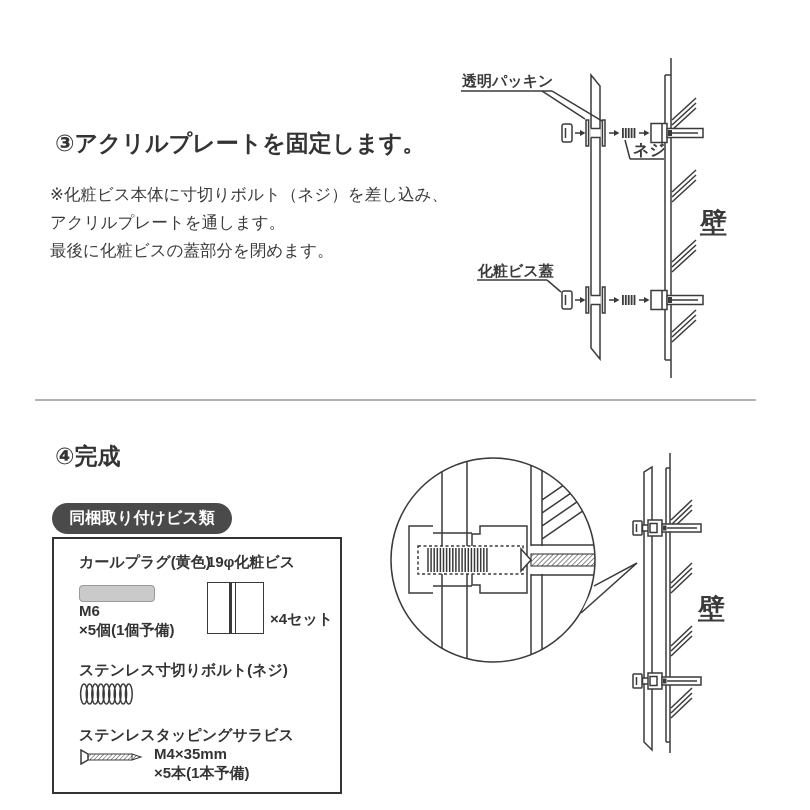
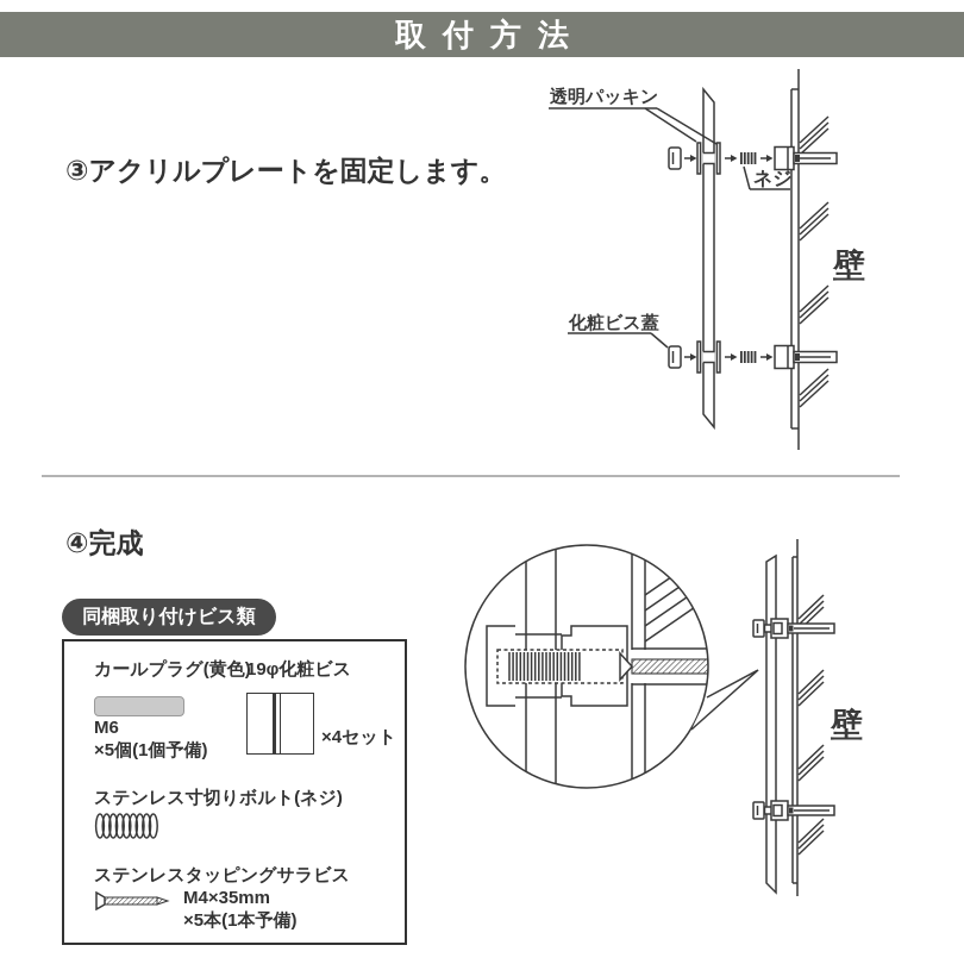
+ 取付方法
  ③アクリルプレートを固定します。
- ※化粧ビス本体に寸切りボルト（ネジ）を差し込み、
- アクリルプレートを通します。
- 最後に化粧ビスの蓋部分を閉めます。
  透明パッキン
  ネジ
  化粧ビス蓋
  壁
  ④完成
  同梱取り付けビス類
  カールプラグ(黄色)
  M6
  ×5個(1個予備)
  19φ化粧ビス
  ×4セット
  ステンレス寸切りボルト(ネジ)
  ステンレスタッピングサラビス
  M4×35mm
  ×5本(1本予備)
  壁
